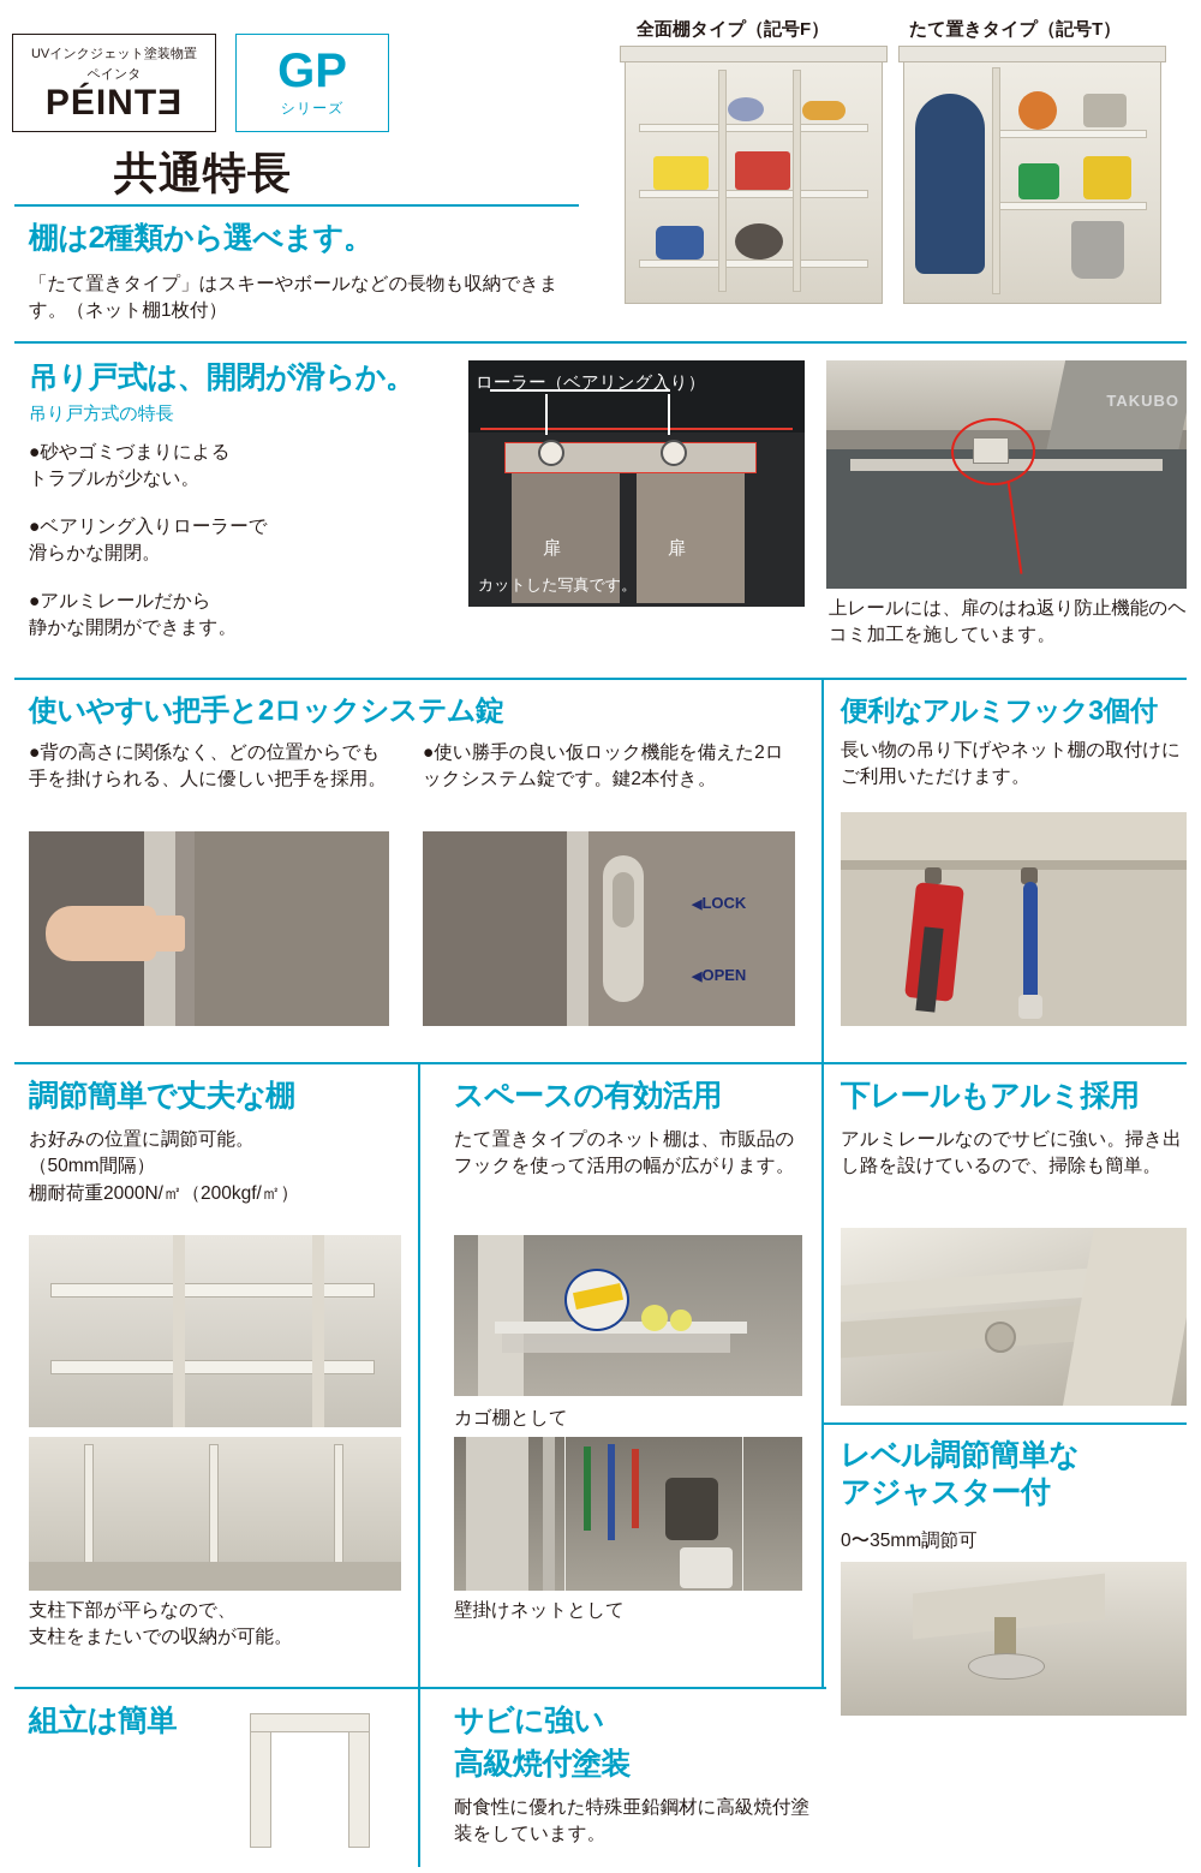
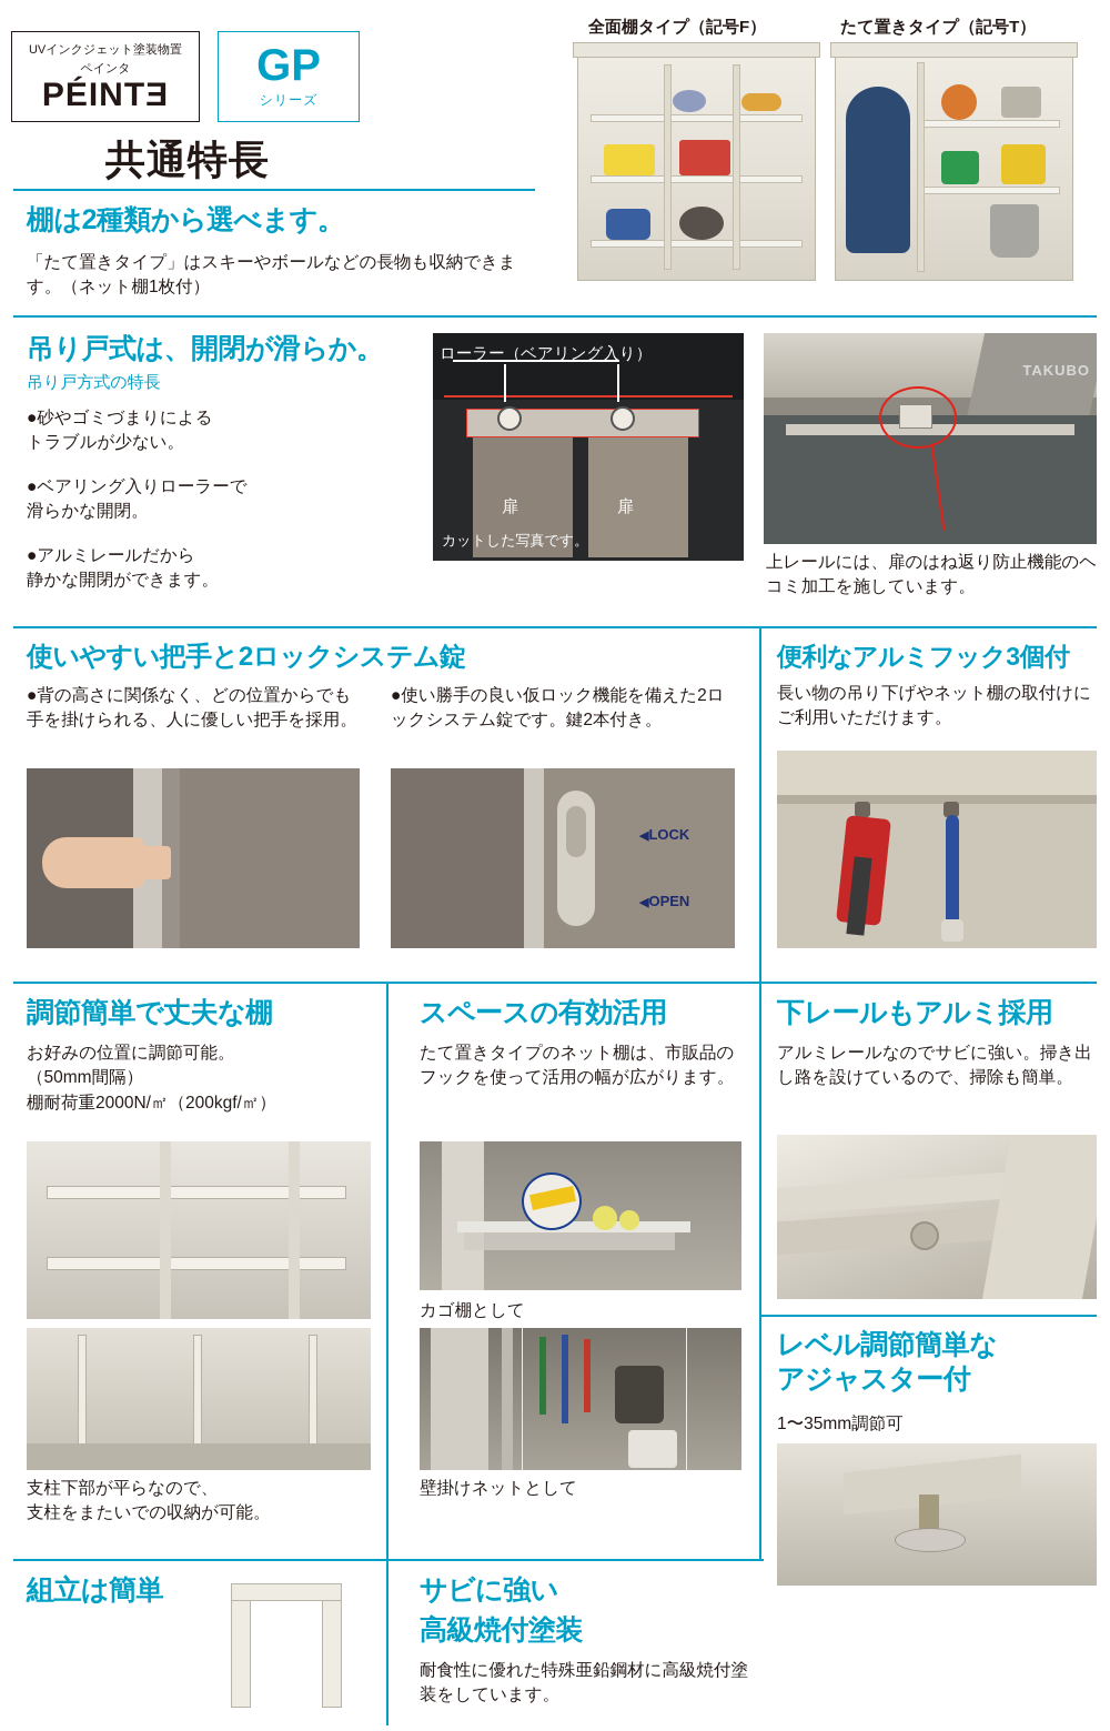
  UVインクジェット塗装物置
  ペインタ
  PÉINTƎ
  GP
  シリーズ
  共通特長
  全面棚タイプ（記号F）
  たて置きタイプ（記号T）
  棚は2種類から選べます。
  「たて置きタイプ」はスキーやボールなどの長物も収納できます。（ネット棚1枚付）
  吊り戸式は、開閉が滑らか。
  吊り戸方式の特長
  ●砂やゴミづまりによる
  トラブルが少ない。
  ●ベアリング入りローラーで
  滑らかな開閉。
  ●アルミレールだから
  静かな開閉ができます。
  扉
  扉
  カットした写真です。
  ローラー（ベアリング入り）
  TAKUBO
  上レールには、扉のはね返り防止機能のヘコミ加工を施しています。
  使いやすい把手と2ロックシステム錠
  ●背の高さに関係なく、どの位置からでも手を掛けられる、人に優しい把手を採用。
  ●使い勝手の良い仮ロック機能を備えた2ロックシステム錠です。鍵2本付き。
  ◀LOCK
  ◀OPEN
  便利なアルミフック3個付
  長い物の吊り下げやネット棚の取付けにご利用いただけます。
  調節簡単で丈夫な棚
  お好みの位置に調節可能。
  （50mm間隔）
  棚耐荷重2000N/㎡（200kgf/㎡）
  支柱下部が平らなので、
  支柱をまたいでの収納が可能。
  スペースの有効活用
  たて置きタイプのネット棚は、市販品のフックを使って活用の幅が広がります。
  カゴ棚として
  壁掛けネットとして
  下レールもアルミ採用
  アルミレールなのでサビに強い。掃き出し路を設けているので、掃除も簡単。
  レベル調節簡単な
  アジャスター付
- 0〜35mm調節可
+ 1〜35mm調節可
  組立は簡単
  サビに強い
  高級焼付塗装
  耐食性に優れた特殊亜鉛鋼材に高級焼付塗装をしています。
